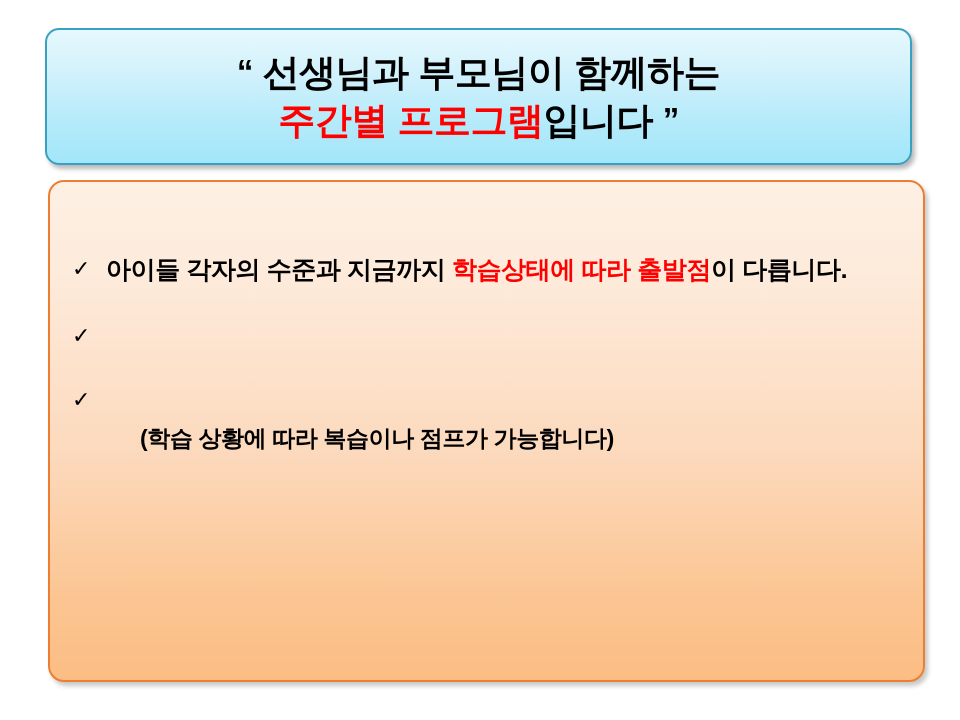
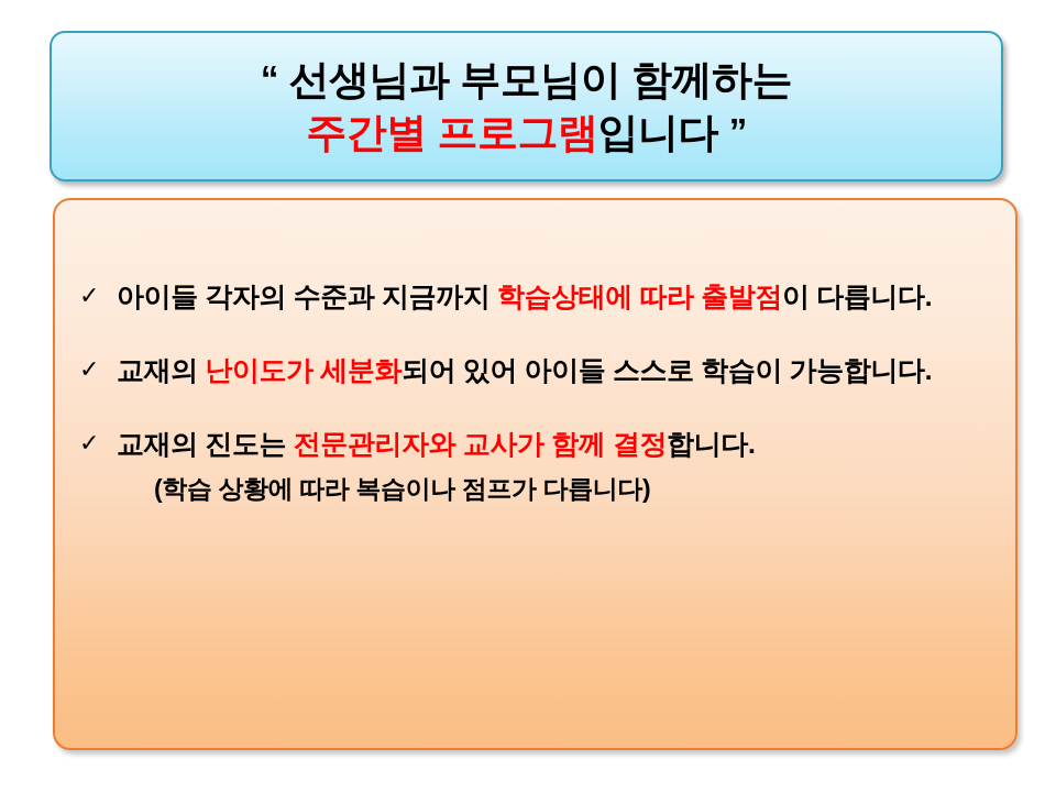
  “ 선생님과 부모님이 함께하는
  주간별 프로그램입니다 ”
  ✓
  아이들 각자의 수준과 지금까지 학습상태에 따라 출발점이 다릅니다.
  ✓
+ 교재의 난이도가 세분화되어 있어 아이들 스스로 학습이 가능합니다.
  ✓
+ 교재의 진도는 전문관리자와 교사가 함께 결정합니다.
- (학습 상황에 따라 복습이나 점프가 가능합니다)
+ (학습 상황에 따라 복습이나 점프가 다릅니다)
